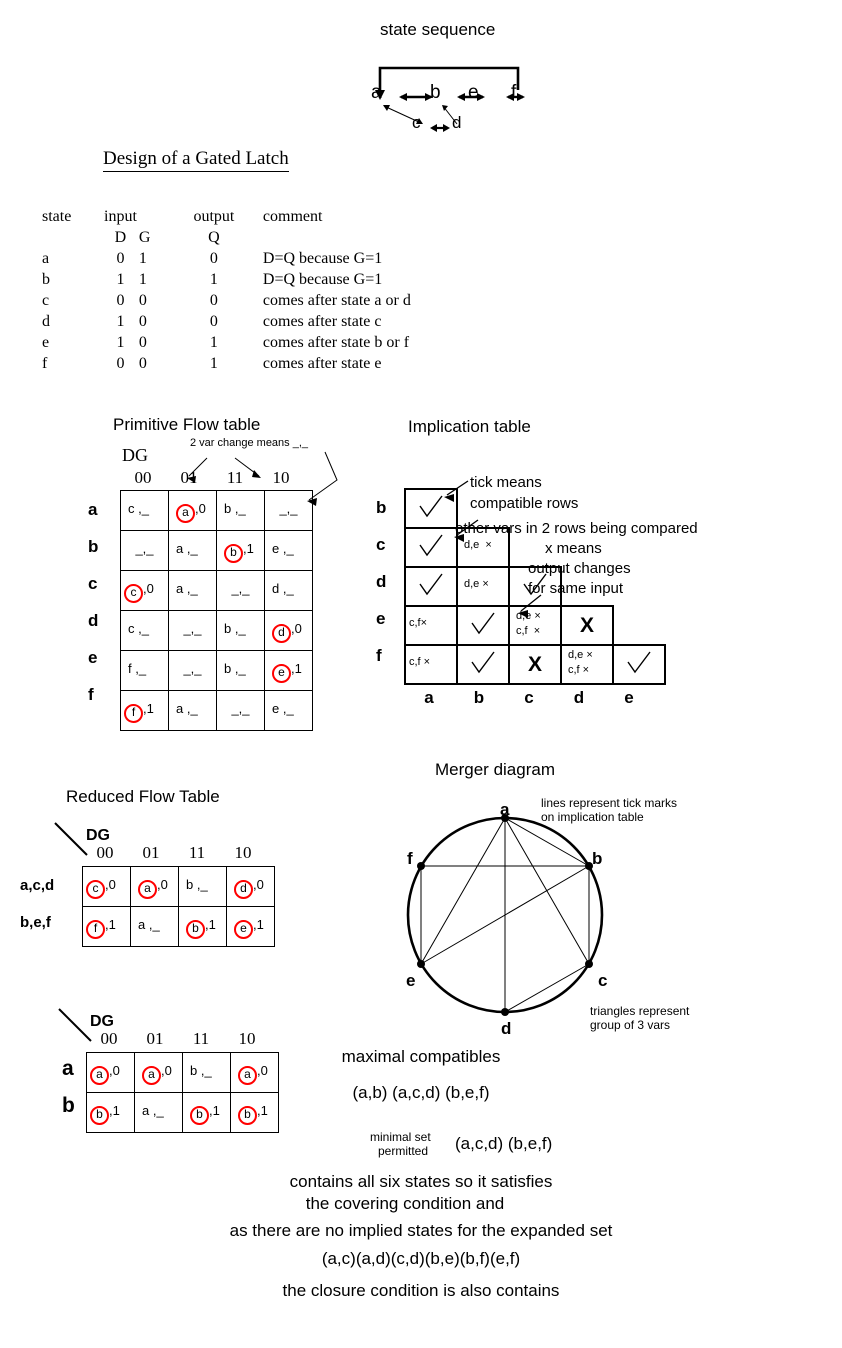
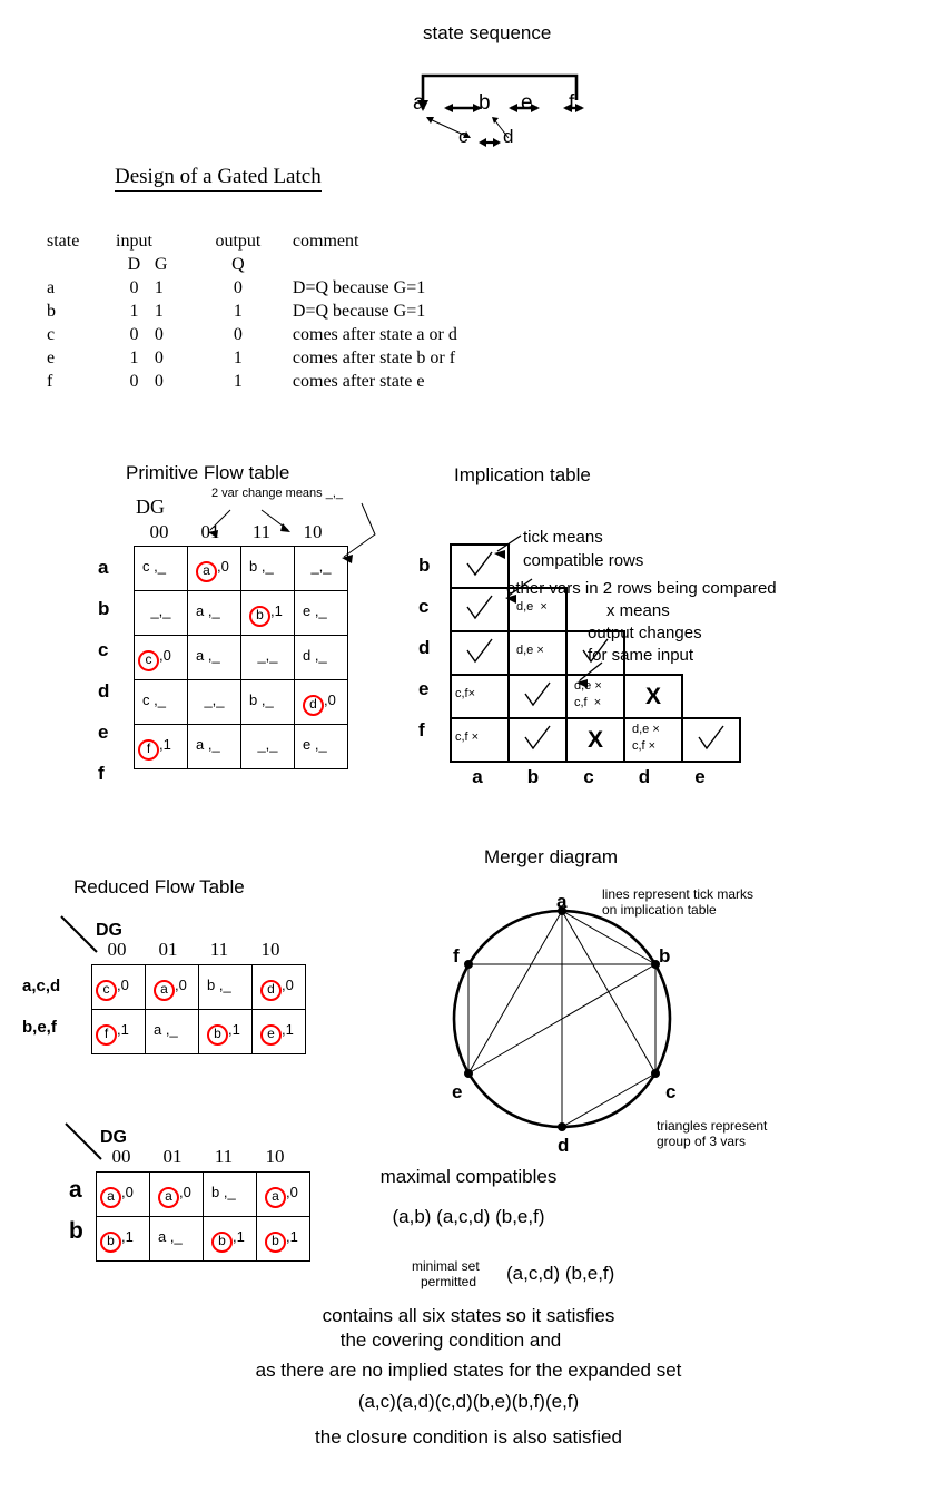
  state sequence
  a
  b
  e
  f
  c
  d
  Design of a Gated Latch
  state	input		output	comment
  	D	G	Q
  a	0	1	0	D=Q because G=1
  b	1	1	1	D=Q because G=1
  c	0	0	0	comes after state a or d
- d	1	0	0	comes after state c
  e	1	0	1	comes after state b or f
  f	0	0	1	comes after state e
  Primitive Flow table
  DG
  2 var change means _,_
  00
  01
  11
  10
  a
  b
  c
  d
  e
  f
  c ,_	a ,0	b ,_	_,_
  _,_	a ,_	b ,1	e ,_
  c ,0	a ,_	_,_	d ,_
  c ,_	_,_	b ,_	d ,0
- f ,_	_,_	b ,_	e ,1
  f ,1	a ,_	_,_	e ,_
  Implication table
  tick means
  compatible rows
  oher vars in 2 rows being compared
  x means
  output changes
  for same input
  b
  c
  d
  e
  f
  	d,e ×
  	d,e ×
  c,f×		d,e × c,f ×	X
  c,f ×		X	d,e × c,f ×
  a
  b
  c
  d
  e
  Reduced Flow Table
  DG
  00
  01
  11
  10
  a,c,d
  b,e,f
  c ,0	a ,0	b ,_	d ,0
  f ,1	a ,_	b ,1	e ,1
  DG
  00
  01
  11
  10
  a
  b
  a ,0	a ,0	b ,_	a ,0
  b ,1	a ,_	b ,1	b ,1
  Merger diagram
  lines represent tick marks
  on implication table
  triangles represent
  group of 3 vars
  a
  b
  c
  d
  e
  f
  maximal compatibles
  (a,b) (a,c,d) (b,e,f)
  minimal set
  permitted
  (a,c,d) (b,e,f)
  contains all six states so it satisfies
  the covering condition and
  as there are no implied states for the expanded set
  (a,c)(a,d)(c,d)(b,e)(b,f)(e,f)
- the closure condition is also contains
+ the closure condition is also satisfied
